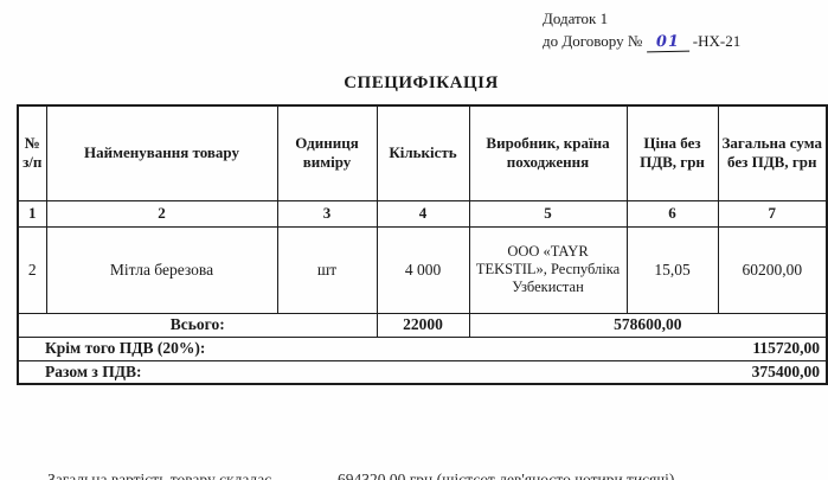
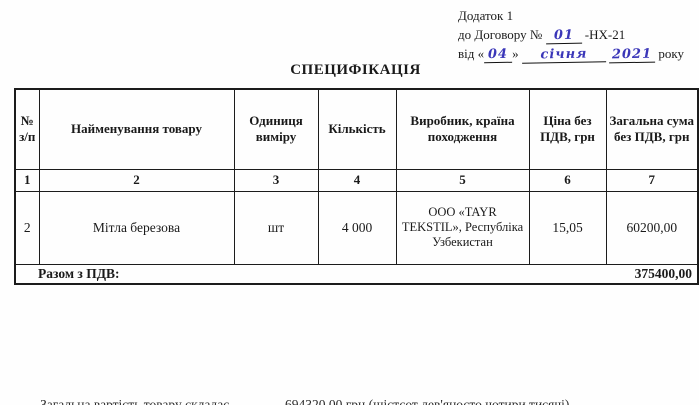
  Додаток 1
  до Договору № 01 -НХ-21
+ від « 04 » січня 2021 року
  СПЕЦИФІКАЦІЯ
  № з/п	Найменування товару	Одиниця виміру	Кількість	Виробник, країна походження	Ціна без ПДВ, грн	Загальна сума без ПДВ, грн
  1	2	3	4	5	6	7
  2	Мітла березова	шт	4 000	ООО «TAYR TEKSTIL», Республіка Узбекистан	15,05	60200,00
- Всього:	22000	578600,00
- Крім того ПДВ (20%): 115720,00
  Разом з ПДВ: 375400,00
